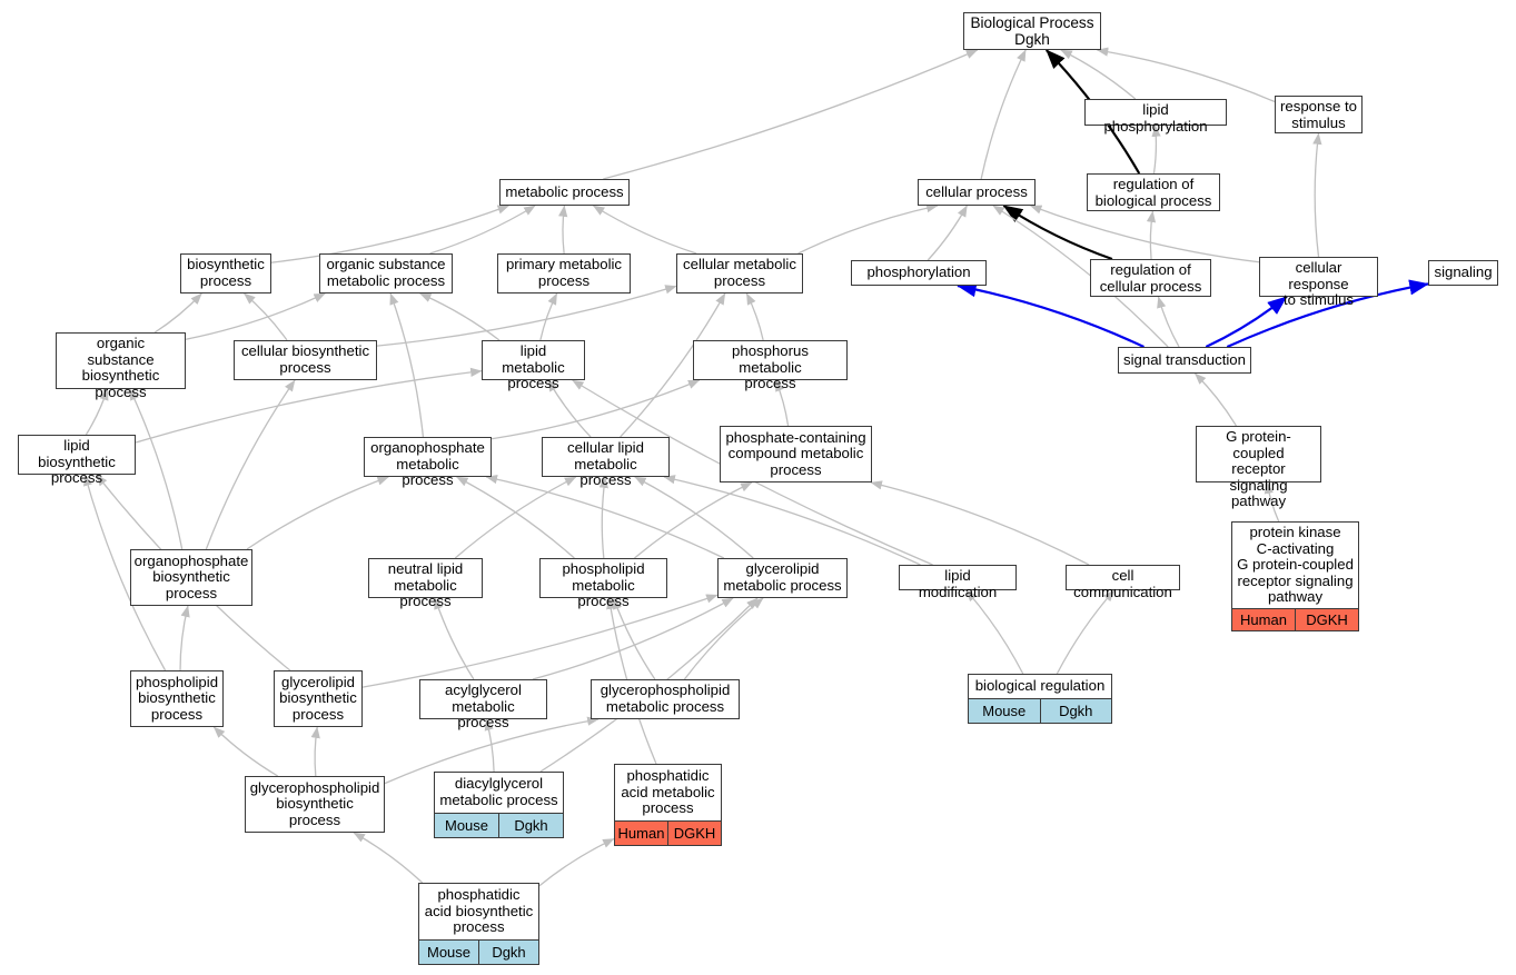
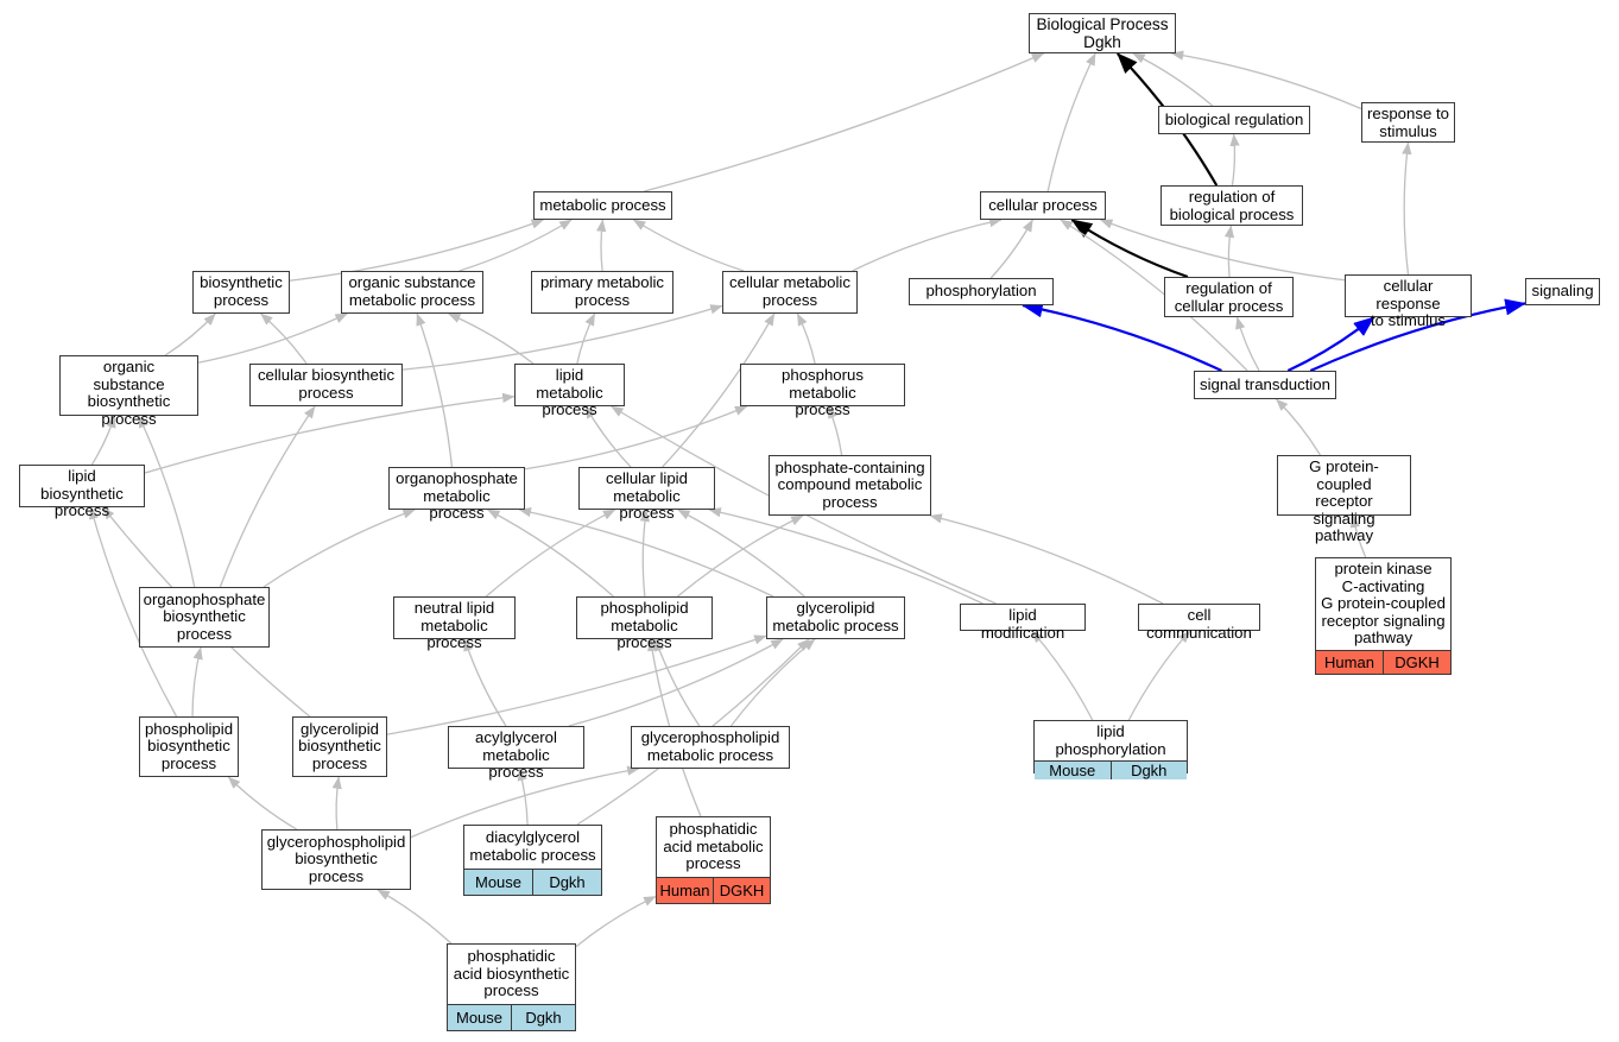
  Biological Process
  Dgkh
- lipid phosphorylation
+ biological regulation
  response to
  stimulus
  metabolic process
  cellular process
  regulation of
  biological process
  biosynthetic
  process
  organic substance
  metabolic process
  primary metabolic
  process
  cellular metabolic
  process
  phosphorylation
  regulation of
  cellular process
  cellular response
  to stimulus
  signaling
  organic substance
  biosynthetic
  process
  cellular biosynthetic
  process
  lipid metabolic
  process
  phosphorus metabolic
  process
  signal transduction
  lipid biosynthetic
  process
  organophosphate
  metabolic process
  cellular lipid
  metabolic process
  phosphate-containing
  compound metabolic
  process
  G protein-coupled
  receptor signaling
  pathway
  organophosphate
  biosynthetic
  process
  neutral lipid
  metabolic process
  phospholipid
  metabolic process
  glycerolipid
  metabolic process
  lipid modification
  cell communication
  protein kinase
  C-activating
  G protein-coupled
  receptor signaling
  pathway
  Human
  DGKH
  phospholipid
  biosynthetic
  process
  glycerolipid
  biosynthetic
  process
  acylglycerol
  metabolic process
  glycerophospholipid
  metabolic process
- biological regulation
+ lipid phosphorylation
  Mouse
  Dgkh
  glycerophospholipid
  biosynthetic
  process
  diacylglycerol
  metabolic process
  Mouse
  Dgkh
  phosphatidic
  acid metabolic
  process
  Human
  DGKH
  phosphatidic
  acid biosynthetic
  process
  Mouse
  Dgkh
